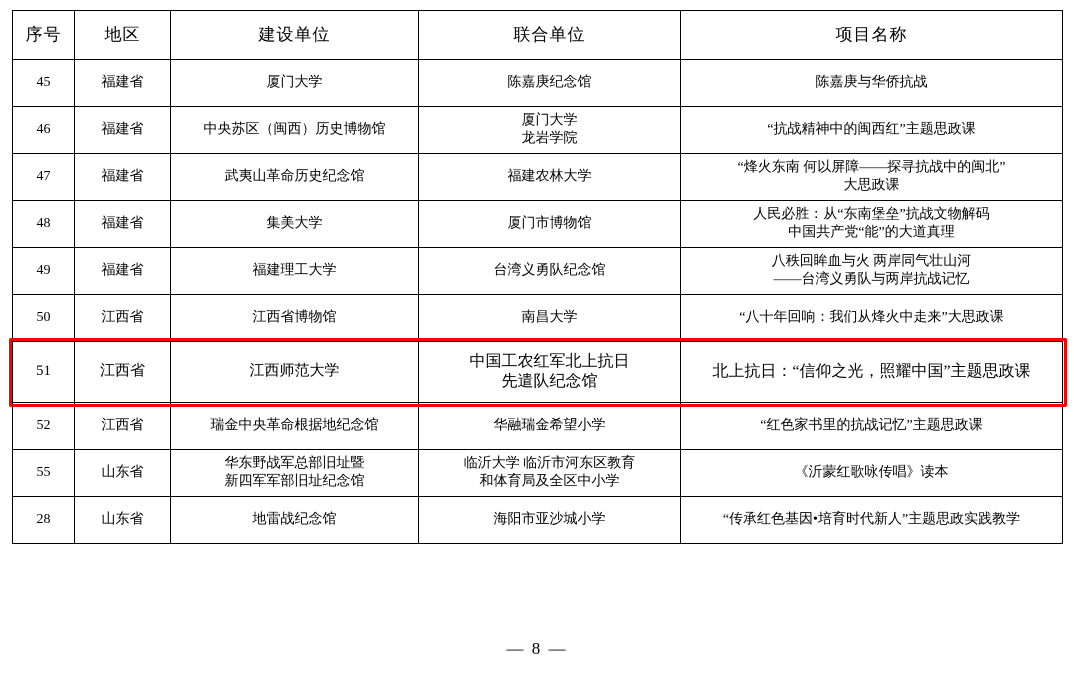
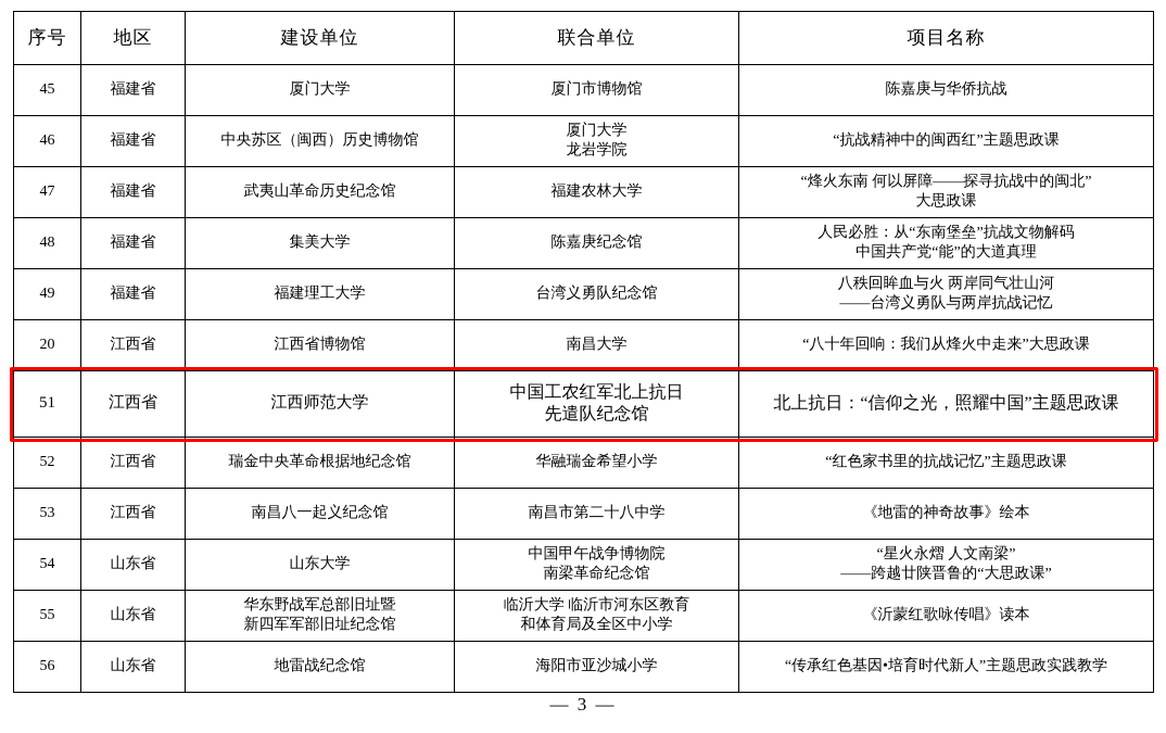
  序号	地区	建设单位	联合单位	项目名称
- 45	福建省	厦门大学	陈嘉庚纪念馆	陈嘉庚与华侨抗战
+ 45	福建省	厦门大学	厦门市博物馆	陈嘉庚与华侨抗战
  46	福建省	中央苏区（闽西）历史博物馆	厦门大学 龙岩学院	“抗战精神中的闽西红”主题思政课
  47	福建省	武夷山革命历史纪念馆	福建农林大学	“烽火东南 何以屏障——探寻抗战中的闽北” 大思政课
- 48	福建省	集美大学	厦门市博物馆	人民必胜：从“东南堡垒”抗战文物解码 中国共产党“能”的大道真理
+ 48	福建省	集美大学	陈嘉庚纪念馆	人民必胜：从“东南堡垒”抗战文物解码 中国共产党“能”的大道真理
  49	福建省	福建理工大学	台湾义勇队纪念馆	八秩回眸血与火 两岸同气壮山河 ——台湾义勇队与两岸抗战记忆
- 50	江西省	江西省博物馆	南昌大学	“八十年回响：我们从烽火中走来”大思政课
+ 20	江西省	江西省博物馆	南昌大学	“八十年回响：我们从烽火中走来”大思政课
  51	江西省	江西师范大学	中国工农红军北上抗日 先遣队纪念馆	北上抗日：“信仰之光，照耀中国”主题思政课
  52	江西省	瑞金中央革命根据地纪念馆	华融瑞金希望小学	“红色家书里的抗战记忆”主题思政课
+ 53	江西省	南昌八一起义纪念馆	南昌市第二十八中学	《地雷的神奇故事》绘本
+ 54	山东省	山东大学	中国甲午战争博物院 南梁革命纪念馆	“星火永熠 人文南梁” ——跨越廿陕晋鲁的“大思政课”
  55	山东省	华东野战军总部旧址暨 新四军军部旧址纪念馆	临沂大学 临沂市河东区教育 和体育局及全区中小学	《沂蒙红歌咏传唱》读本
- 28	山东省	地雷战纪念馆	海阳市亚沙城小学	“传承红色基因•培育时代新人”主题思政实践教学
+ 56	山东省	地雷战纪念馆	海阳市亚沙城小学	“传承红色基因•培育时代新人”主题思政实践教学
- — 8 —
+ — 3 —
